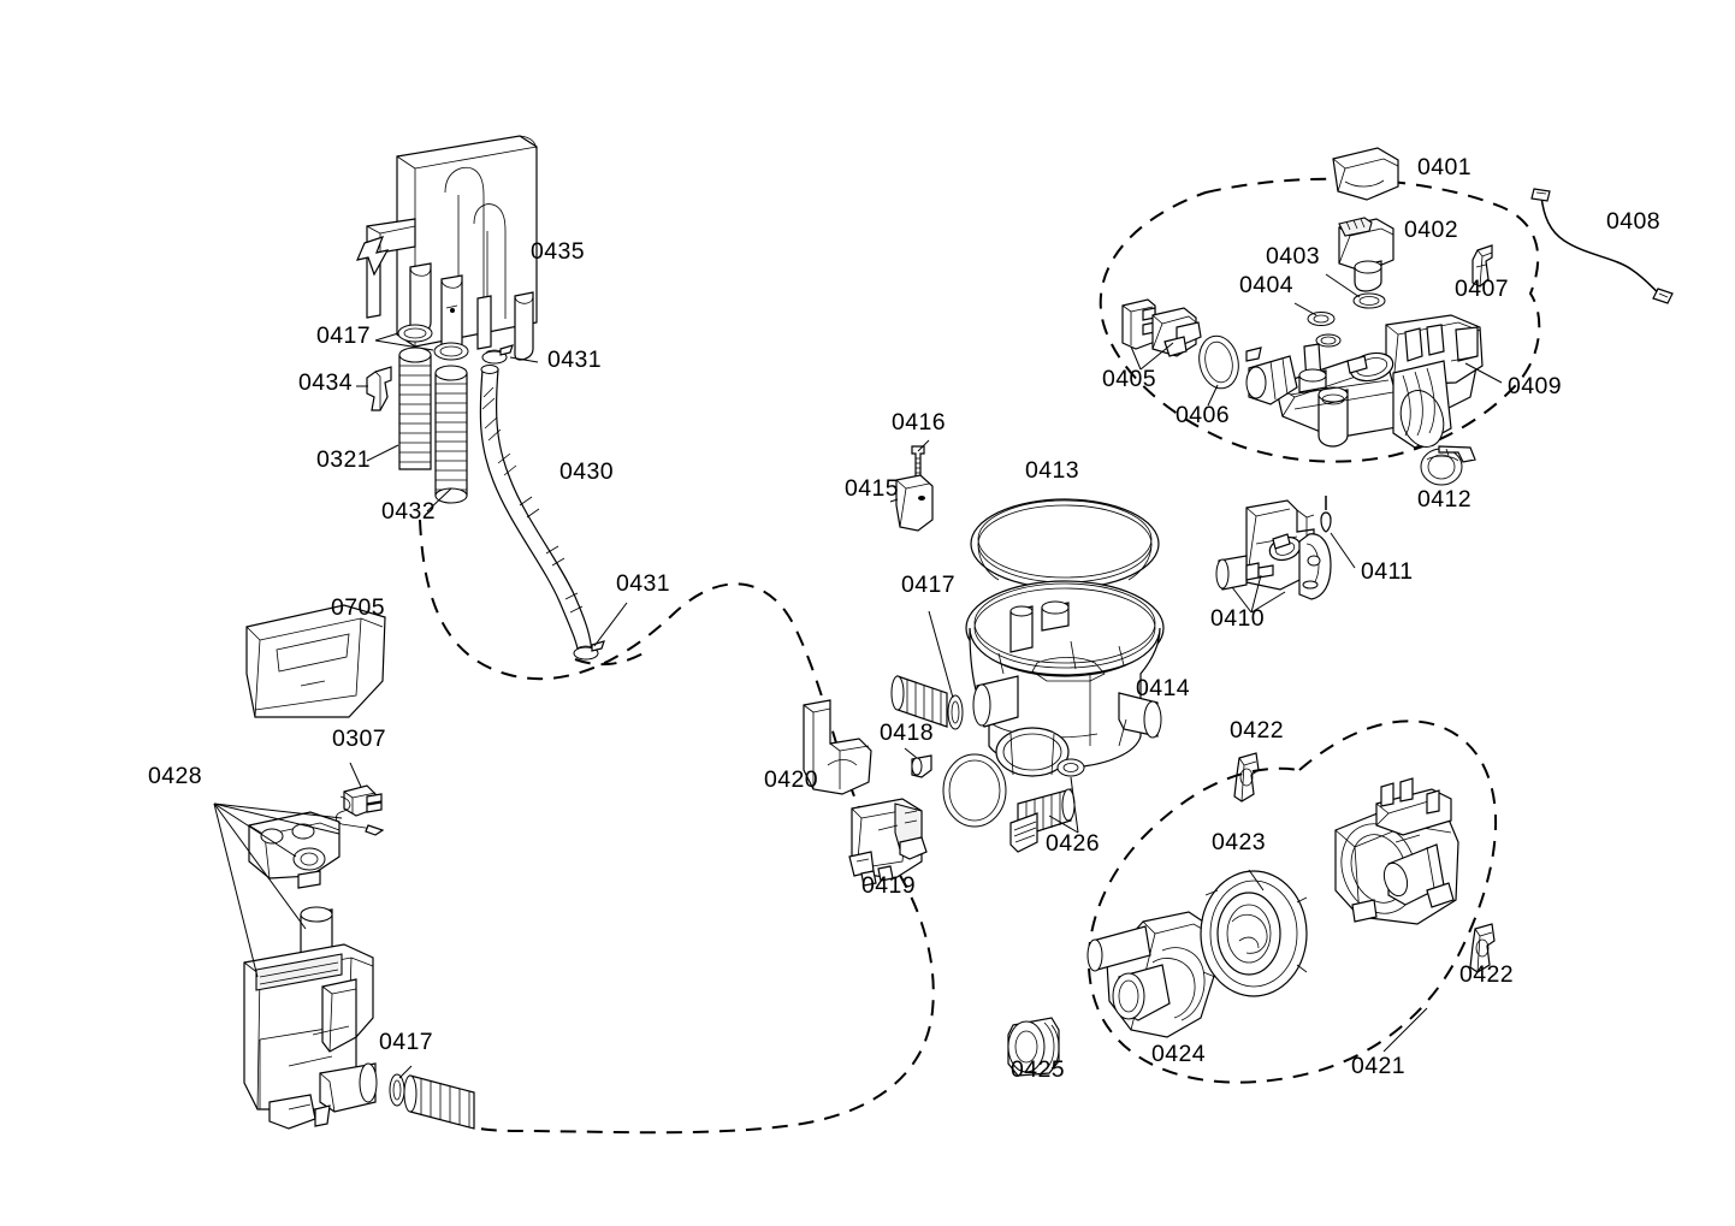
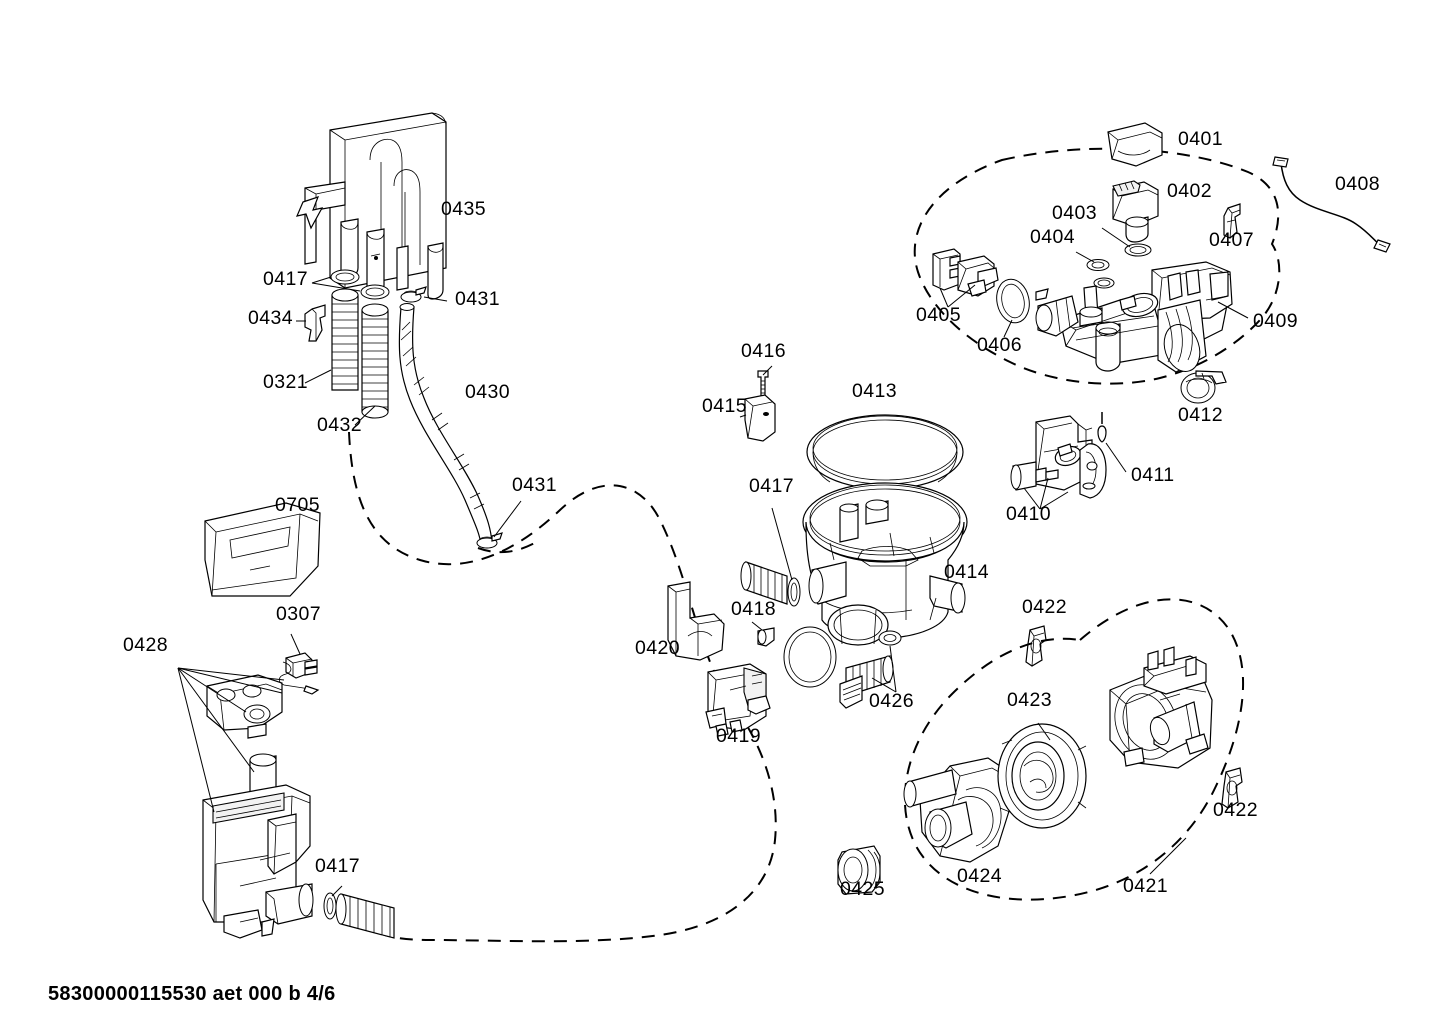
  0435
  0417
  0321
  0432
  0434
  0431
  0431
  0430
  0705
  0307
  0428
  0417
  0416
  0415
  0413
  0414
  0417
  0418
  0420
  0419
  0426
  0401
  0402
  0403
  0404
  0405
  0406
  0407
  0408
  0409
  0412
  0410
  0411
  0422
  0422
  0424
  0423
  0421
  0425
+ 58300000115530 aet 000 b 4/6
